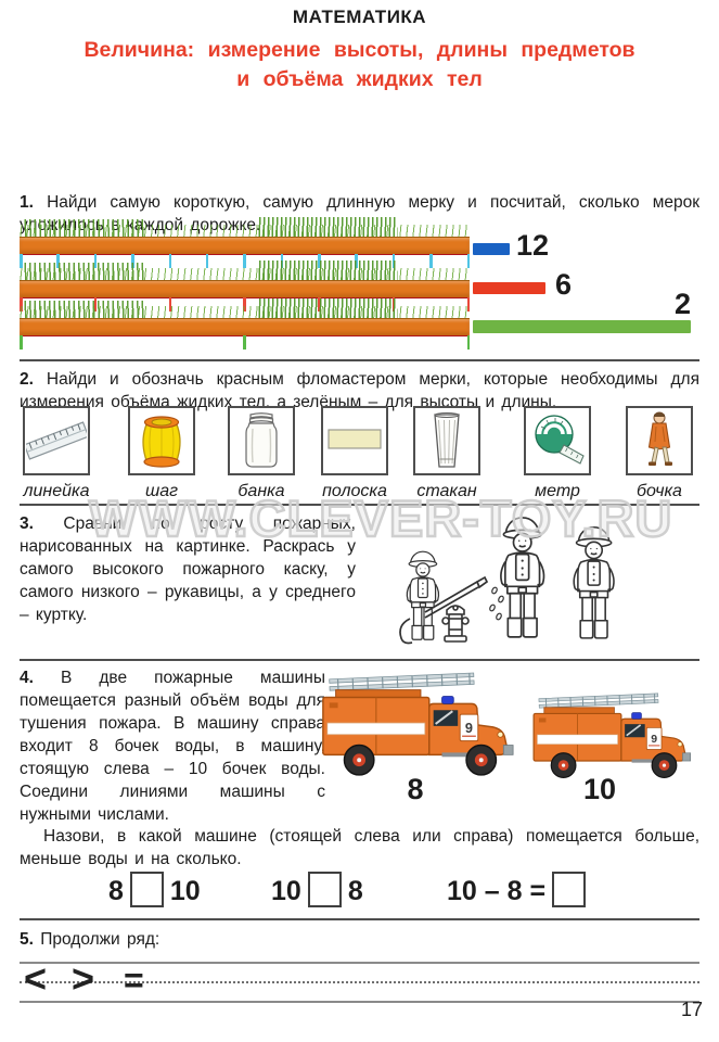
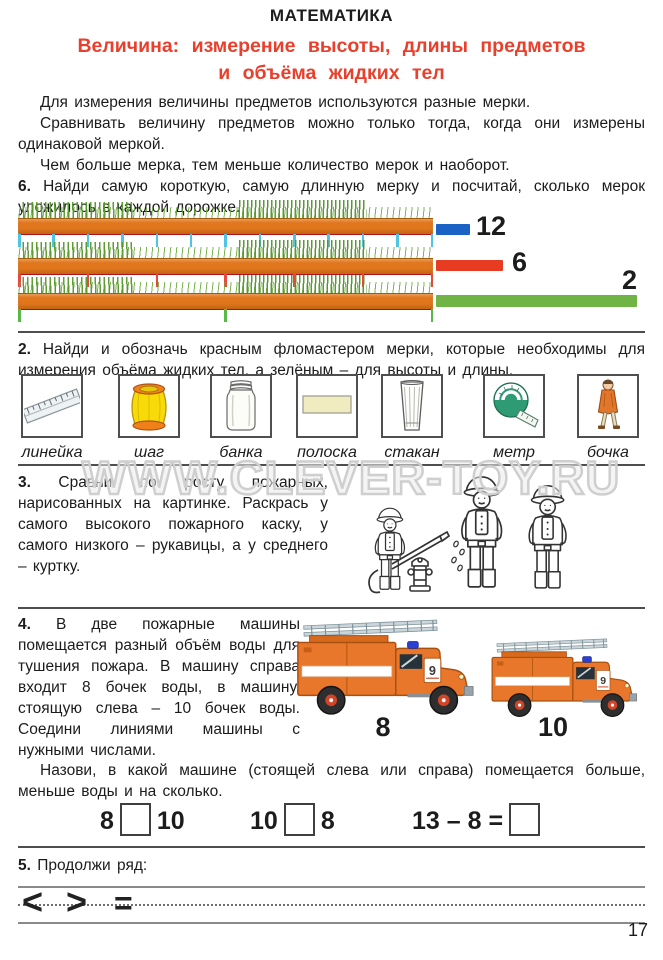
  МАТЕМАТИКА
  Величина: измерение высоты, длины предметов
  и объёма жидких тел
+ Для измерения величины предметов используются разные мерки.
+ Сравнивать величину предметов можно только тогда, когда они измерены одинаковой меркой.
+ Чем больше мерка, тем меньше количество мерок и наоборот.
- 1. Найди самую короткую, самую длинную мерку и посчитай, сколько мерок
+ 6. Найди самую короткую, самую длинную мерку и посчитай, сколько мерок
  12
  6
  2
  2. Найди и обозначь красным фломастером мерки, которые необходимы для измерения объёма жидких тел, а зелёным – для высоты и длины.
  линейка
  шаг
  банка
  полоска
  стакан
  метр
  бочка
  3. Сравни по росту пожарных, нарисованных на картинке. Раскрась у самого высокого пожарного каску, у самого низкого – рукавицы, а у среднего – куртку.
  4. В две пожарные машины помещается разный объём воды для тушения пожара. В машину справа входит 8 бочек воды, в машину стоящую слева – 10 бочек воды. Соедини линиями машины с нужными числами.
  9
  9
  8
  10
  Назови, в какой машине (стоящей слева или справа) помещается больше, меньше воды и на сколько.
  8 10
  10 8
- 10 – 8 =
+ 13 – 8 =
  5. Продолжи ряд:
  <
  >
  =
  17
  WWW.CLEVER-TOY.RU
